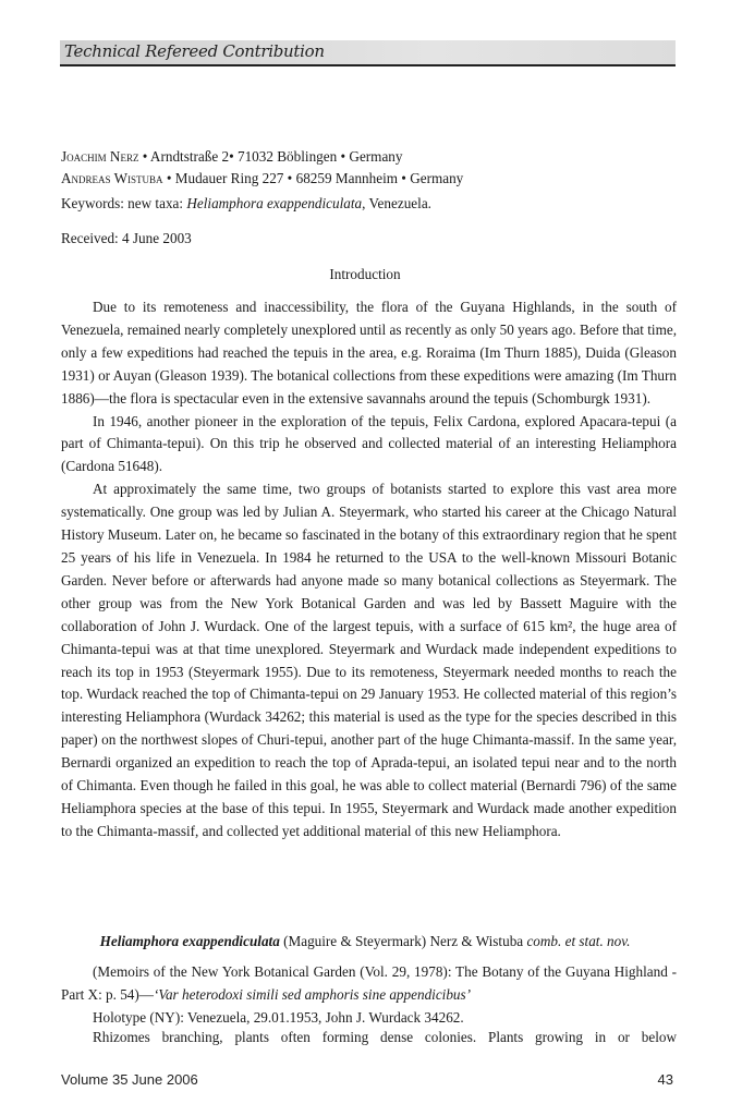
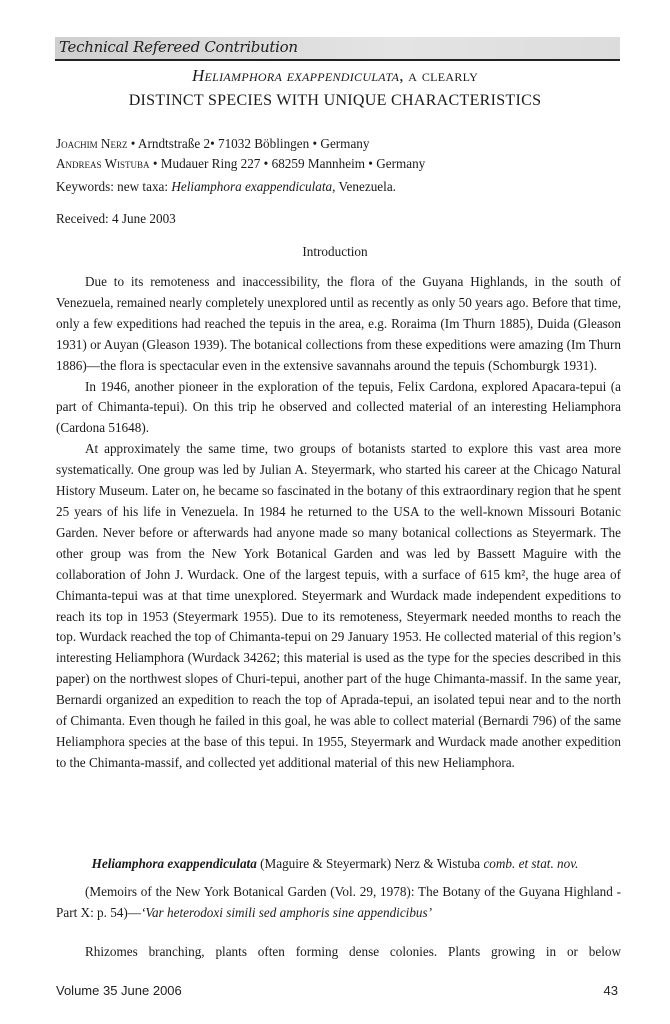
  Technical Refereed Contribution
+ Heliamphora exappendiculata, a clearly
+ DISTINCT SPECIES WITH UNIQUE CHARACTERISTICS
  Joachim Nerz • Arndtstraße 2• 71032 Böblingen • Germany
  Andreas Wistuba • Mudauer Ring 227 • 68259 Mannheim • Germany
  Keywords: new taxa: Heliamphora exappendiculata, Venezuela.
  Received: 4 June 2003
  Introduction
  Due to its remoteness and inaccessibility, the flora of the Guyana Highlands, in the south of Venezuela, remained nearly completely unexplored until as recently as only 50 years ago. Before that time, only a few expeditions had reached the tepuis in the area, e.g. Roraima (Im Thurn 1885), Duida (Gleason 1931) or Auyan (Gleason 1939). The botanical collections from these expeditions were amazing (Im Thurn 1886)—the flora is spectacular even in the extensive savannahs around the tepuis (Schomburgk 1931).
  In 1946, another pioneer in the exploration of the tepuis, Felix Cardona, explored Apacara-tepui (a part of Chimanta-tepui). On this trip he observed and collected material of an interesting Heliamphora (Cardona 51648).
  At approximately the same time, two groups of botanists started to explore this vast area more systematically. One group was led by Julian A. Steyermark, who started his career at the Chicago Natural History Museum. Later on, he became so fascinated in the botany of this extraordinary region that he spent 25 years of his life in Venezuela. In 1984 he returned to the USA to the well-known Missouri Botanic Garden. Never before or afterwards had anyone made so many botanical collections as Steyermark. The other group was from the New York Botanical Garden and was led by Bassett Maguire with the collaboration of John J. Wurdack. One of the largest tepuis, with a surface of 615 km², the huge area of Chimanta-tepui was at that time unexplored. Steyermark and Wurdack made independent expeditions to reach its top in 1953 (Steyermark 1955). Due to its remoteness, Steyermark needed months to reach the top. Wurdack reached the top of Chimanta-tepui on 29 January 1953. He collected material of this region’s interesting Heliamphora (Wurdack 34262; this material is used as the type for the species described in this paper) on the northwest slopes of Churi-tepui, another part of the huge Chimanta-massif. In the same year, Bernardi organized an expedition to reach the top of Aprada-tepui, an isolated tepui near and to the north of Chimanta. Even though he failed in this goal, he was able to collect material (Bernardi 796) of the same Heliamphora species at the base of this tepui. In 1955, Steyermark and Wurdack made another expedition to the Chimanta-massif, and collected yet additional material of this new Heliamphora.
  Heliamphora exappendiculata (Maguire & Steyermark) Nerz & Wistuba comb. et stat. nov.
  (Memoirs of the New York Botanical Garden (Vol. 29, 1978): The Botany of the Guyana Highland - Part X: p. 54)—‘Var heterodoxi simili sed amphoris sine appendicibus’
- Holotype (NY): Venezuela, 29.01.1953, John J. Wurdack 34262.
  Rhizomes branching, plants often forming dense colonies. Plants growing in or below
  Volume 35 June 2006
  43
